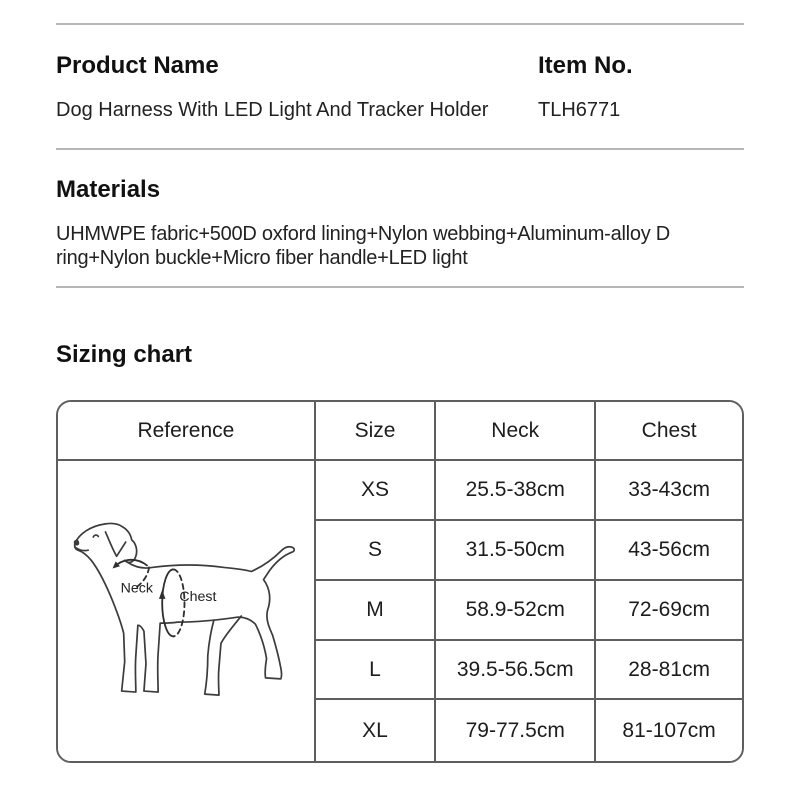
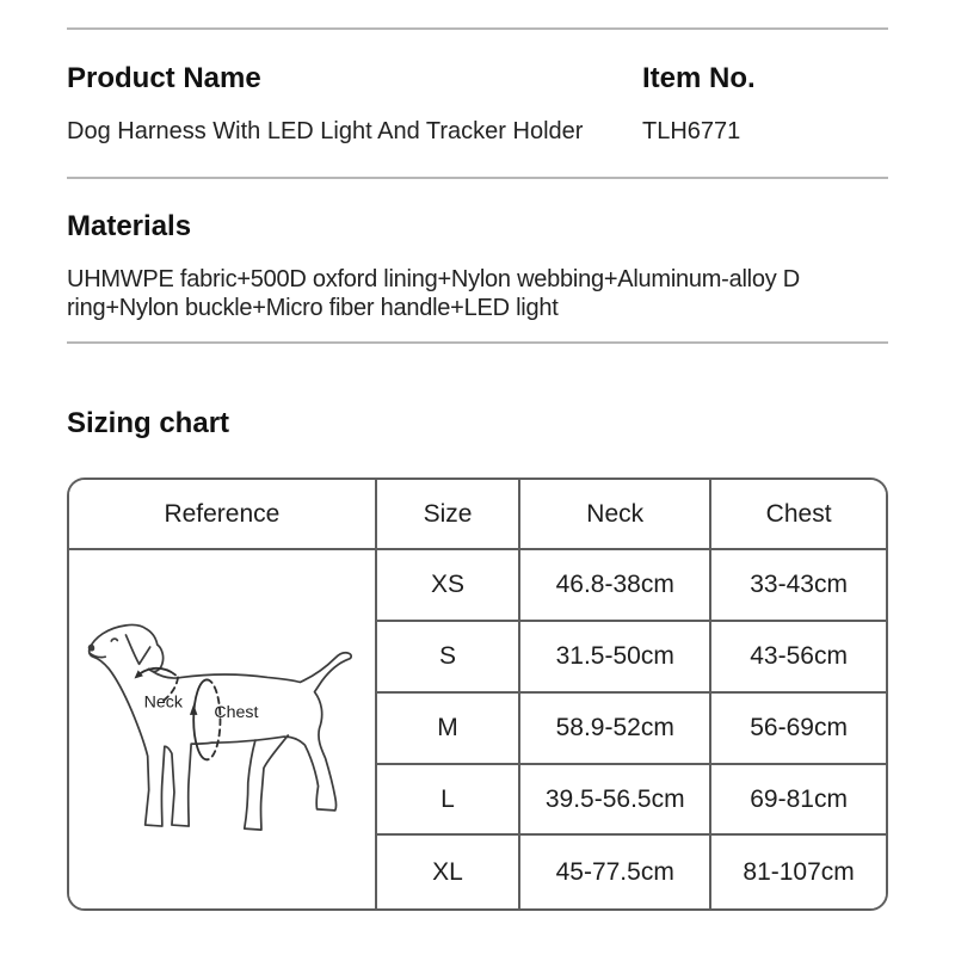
  Product Name
  Dog Harness With LED Light And Tracker Holder
  Item No.
  TLH6771
  Materials
  UHMWPE fabric+500D oxford lining+Nylon webbing+Aluminum-alloy D ring+Nylon buckle+Micro fiber handle+LED light
  Sizing chart
  Reference
  Size
  Neck
  Chest
  Neck
  Chest
  XS
- 25.5-38cm
+ 46.8-38cm
  33-43cm
  S
  31.5-50cm
  43-56cm
  M
  58.9-52cm
- 72-69cm
+ 56-69cm
  L
  39.5-56.5cm
- 28-81cm
+ 69-81cm
  XL
- 79-77.5cm
+ 45-77.5cm
  81-107cm
